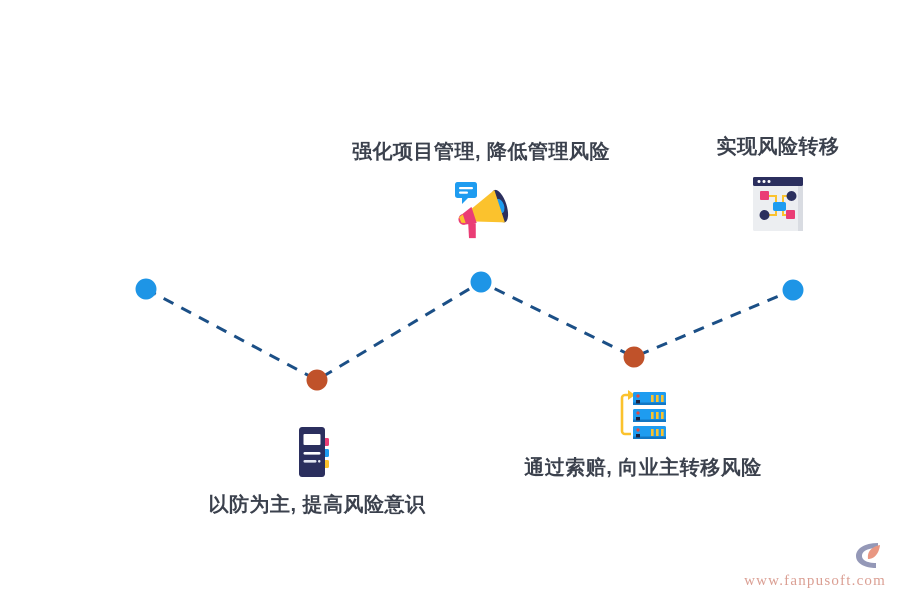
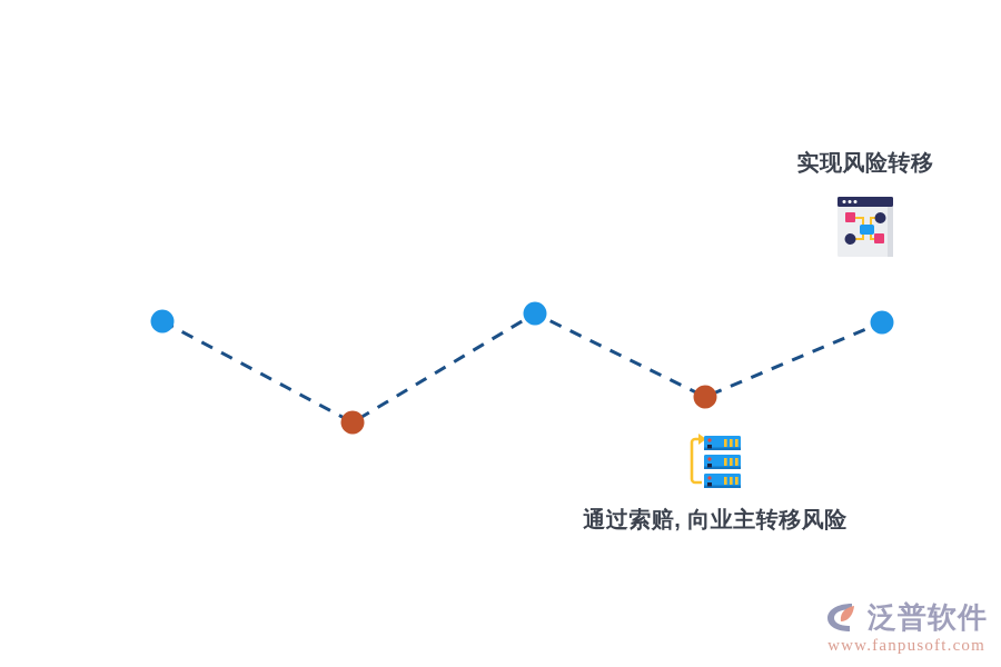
- 以防为主, 提高风险意识
- 强化项目管理, 降低管理风险
  通过索赔, 向业主转移风险
  实现风险转移
+ 泛普软件
  www.fanpusoft.com
